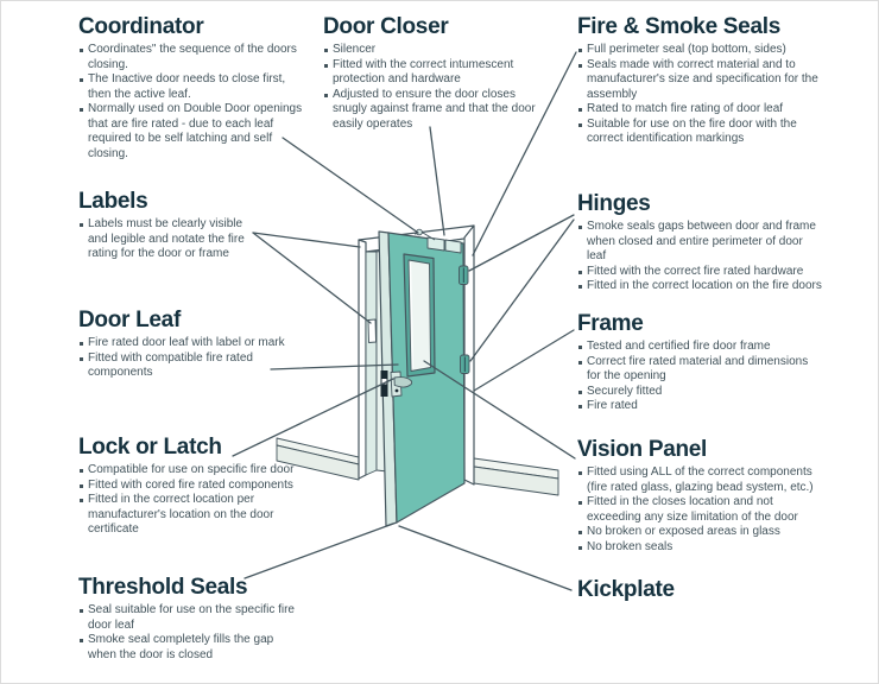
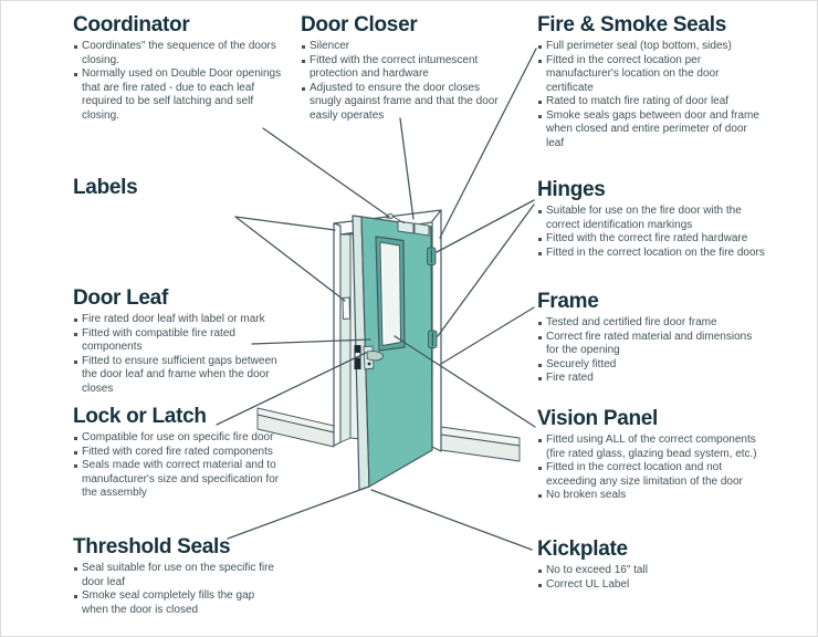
  Coordinator
  Coordinates" the sequence of the doors closing.
- The Inactive door needs to close first, then the active leaf.
  Normally used on Double Door openings that are fire rated - due to each leaf required to be self latching and self closing.
  Door Closer
  Silencer
  Fitted with the correct intumescent protection and hardware
  Adjusted to ensure the door closes snugly against frame and that the door easily operates
  Fire & Smoke Seals
  Full perimeter seal (top bottom, sides)
- Seals made with correct material and to manufacturer's size and specification for the assembly
+ Fitted in the correct location per manufacturer's location on the door certificate
  Rated to match fire rating of door leaf
- Suitable for use on the fire door with the correct identification markings
+ Smoke seals gaps between door and frame when closed and entire perimeter of door leaf
  Labels
- Labels must be clearly visible and legible and notate the fire rating for the door or frame
  Hinges
- Smoke seals gaps between door and frame when closed and entire perimeter of door leaf
+ Suitable for use on the fire door with the correct identification markings
  Fitted with the correct fire rated hardware
  Fitted in the correct location on the fire doors
  Door Leaf
  Fire rated door leaf with label or mark
  Fitted with compatible fire rated components
+ Fitted to ensure sufficient gaps between the door leaf and frame when the door closes
  Frame
  Tested and certified fire door frame
  Correct fire rated material and dimensions for the opening
  Securely fitted
  Fire rated
  Lock or Latch
  Compatible for use on specific fire door
  Fitted with cored fire rated components
- Fitted in the correct location per manufacturer's location on the door certificate
+ Seals made with correct material and to manufacturer's size and specification for the assembly
  Vision Panel
  Fitted using ALL of the correct components (fire rated glass, glazing bead system, etc.)
- Fitted in the closes location and not exceeding any size limitation of the door
+ Fitted in the correct location and not exceeding any size limitation of the door
- No broken or exposed areas in glass
  No broken seals
  Threshold Seals
  Seal suitable for use on the specific fire door leaf
  Smoke seal completely fills the gap when the door is closed
  Kickplate
+ No to exceed 16" tall
+ Correct UL Label
